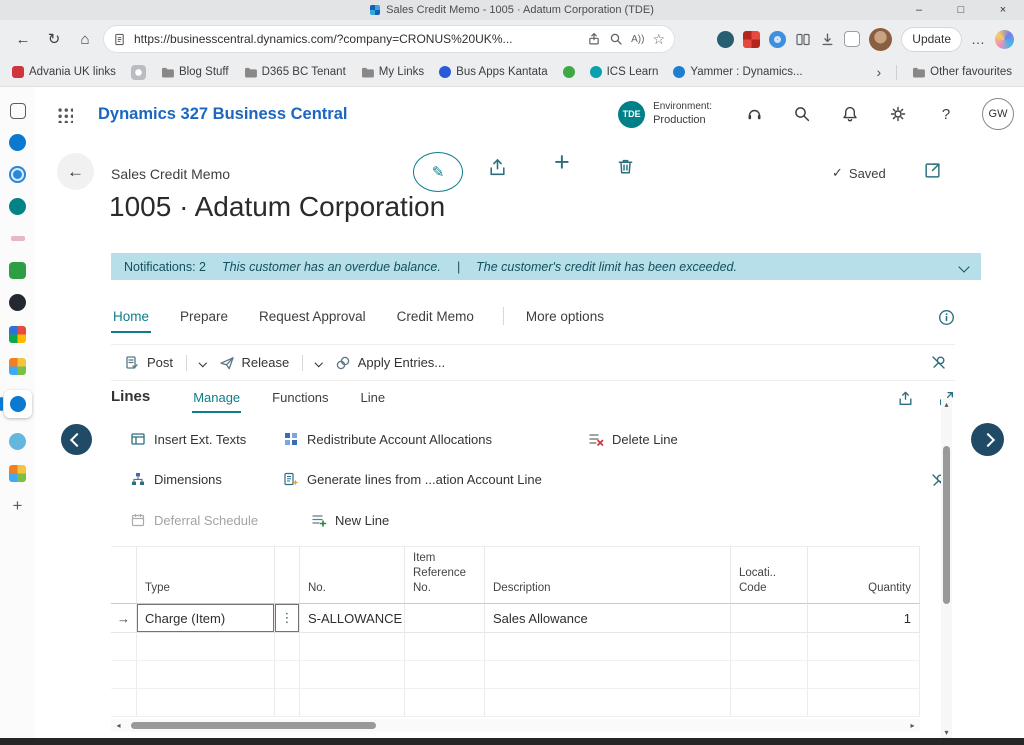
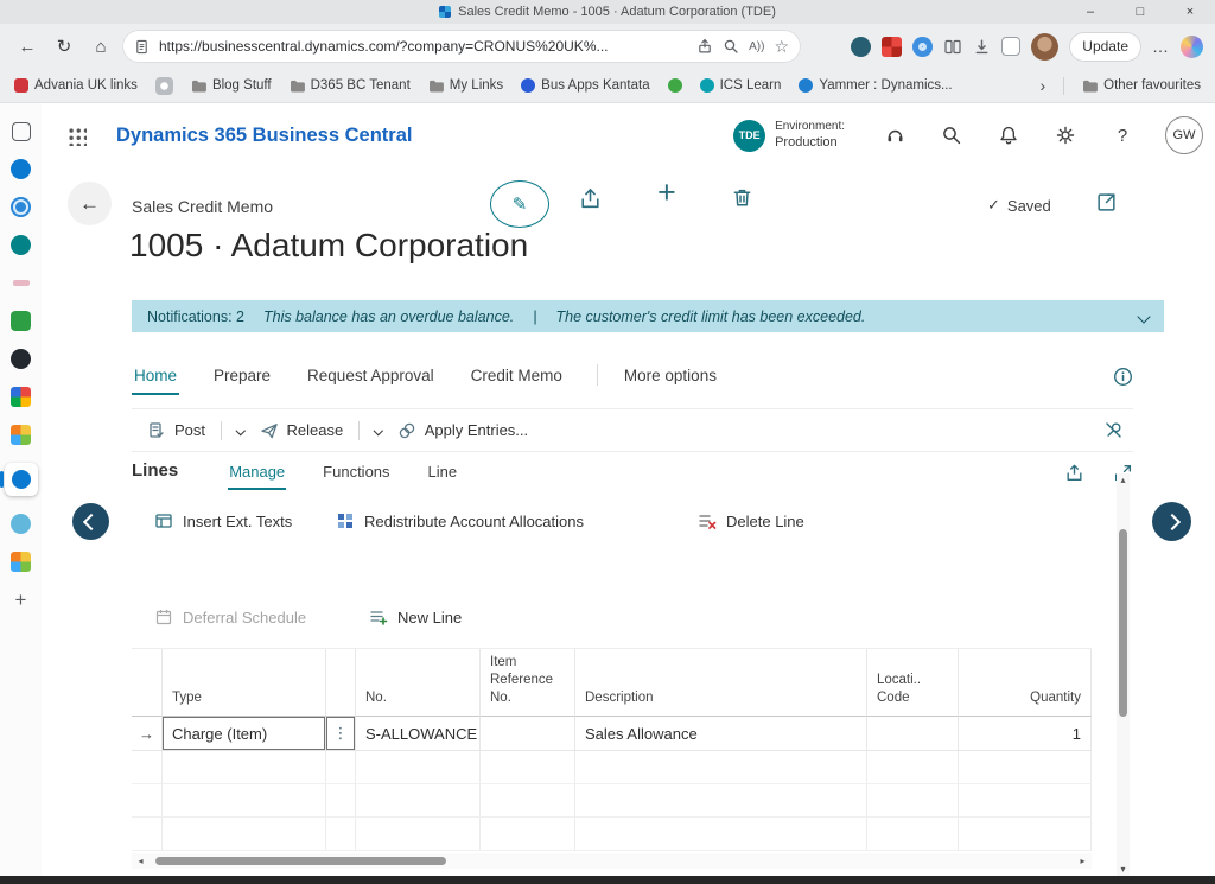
  Sales Credit Memo - 1005 · Adatum Corporation (TDE)
  –
  □
  ×
  ←
  ↻
  ⌂
  https://businesscentral.dynamics.com/?company=CRONUS%20UK%...
  A))
  ☆
  Update
  …
  Advania UK links
  Blog Stuff
  D365 BC Tenant
  My Links
  Bus Apps Kantata
  ICS Learn
  Yammer : Dynamics...
  ›
  Other favourites
  +
- Dynamics 327 Business Central
+ Dynamics 365 Business Central
  TDE
  Environment:
  Production
  ?
  GW
  ←
  Sales Credit Memo
  ✎
  +
  ✓
  Saved
  1005 · Adatum Corporation
  Notifications: 2
- This customer has an overdue balance.
+ This balance has an overdue balance.
  |
  The customer's credit limit has been exceeded.
  Home
  Prepare
  Request Approval
  Credit Memo
  More options
  Post
  Release
  Apply Entries...
  Lines
  Manage
  Functions
  Line
  Insert Ext. Texts
  Redistribute Account Allocations
  Delete Line
- Dimensions
- Generate lines from ...ation Account Line
  Deferral Schedule
  New Line
  Type
  No.
  Item
  Reference
  No.
  Description
  Locati..
  Code
  Quantity
  →
  Charge (Item)
  ⋮
  S-ALLOWANCE
  Sales Allowance
  1
  ◂
  ▸
  ▴
  ▾
